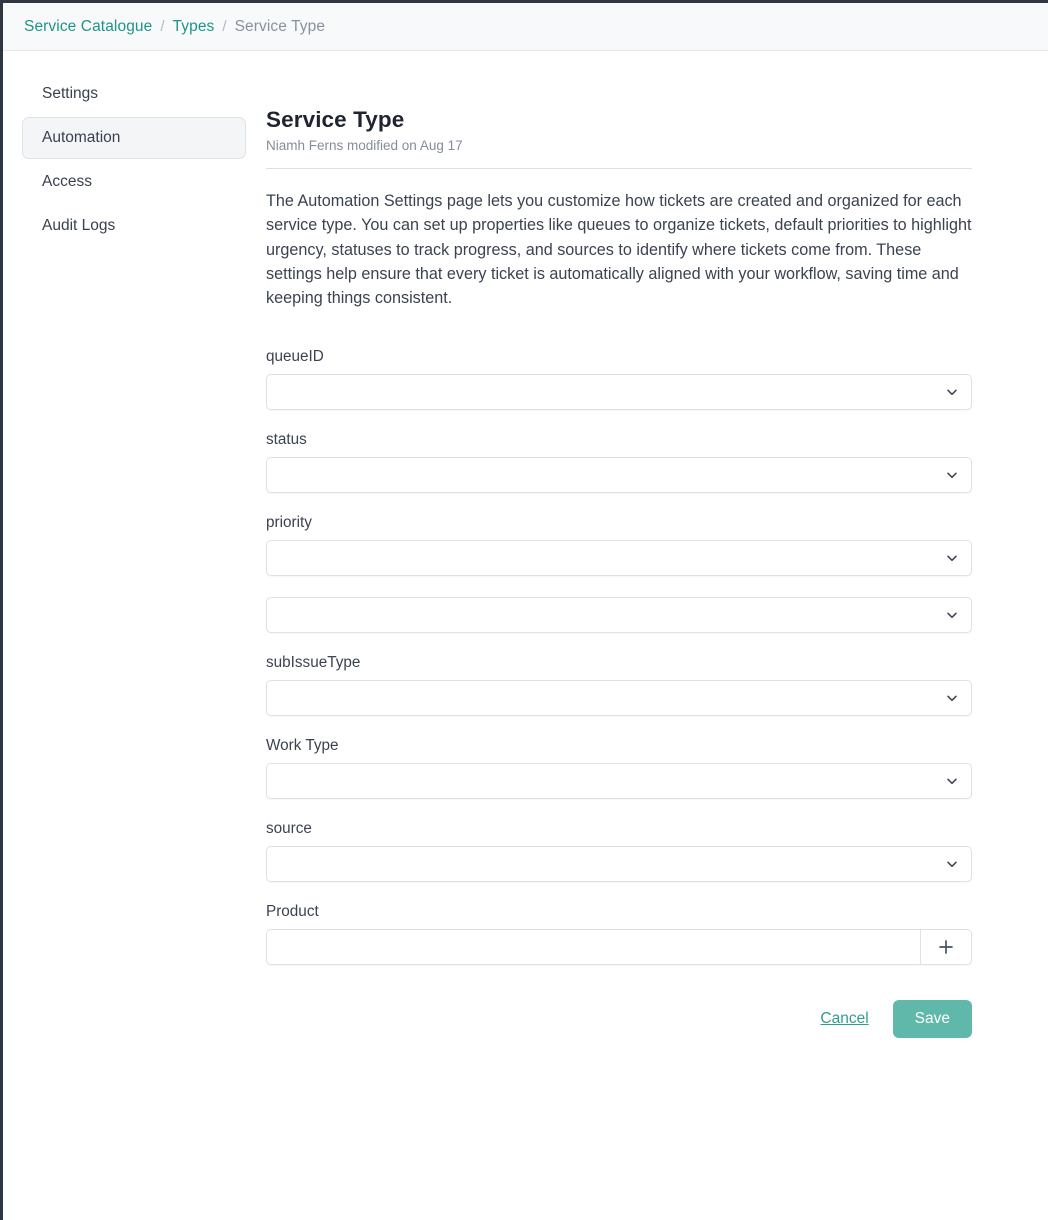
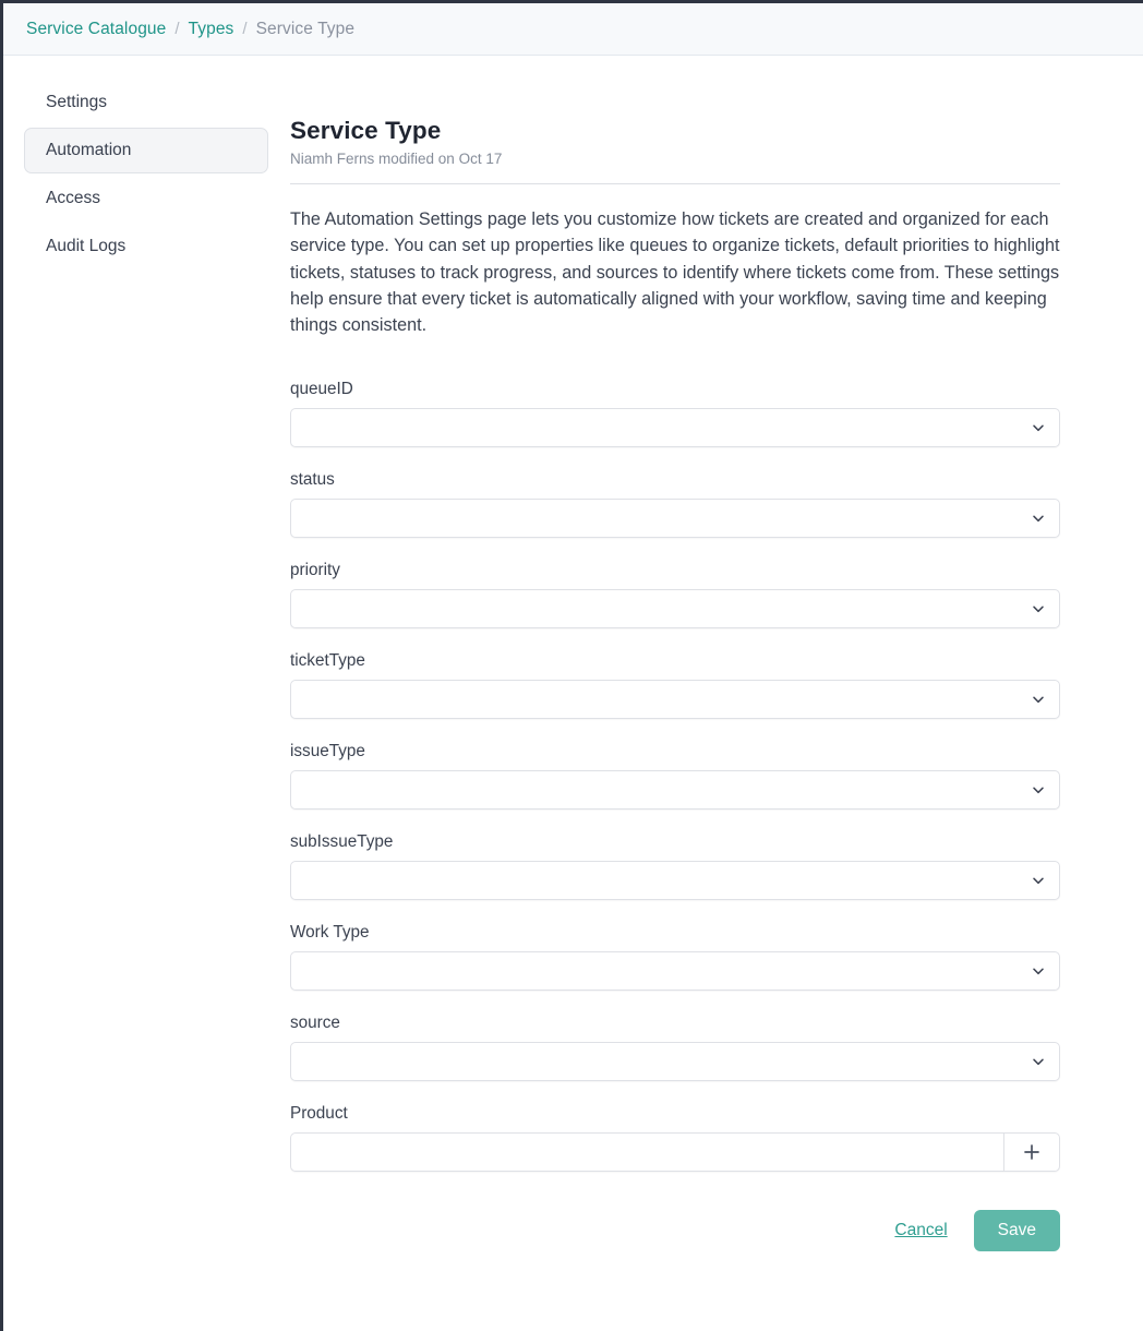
  Service Catalogue
  /
  Types
  /
  Service Type
  Settings
  Automation
  Access
  Audit Logs
  Service Type
- Niamh Ferns modified on Aug 17
+ Niamh Ferns modified on Oct 17
- The Automation Settings page lets you customize how tickets are created and organized for each service type. You can set up properties like queues to organize tickets, default priorities to highlight urgency, statuses to track progress, and sources to identify where tickets come from. These settings help ensure that every ticket is automatically aligned with your workflow, saving time and keeping things consistent.
+ The Automation Settings page lets you customize how tickets are created and organized for each service type. You can set up properties like queues to organize tickets, default priorities to highlight tickets, statuses to track progress, and sources to identify where tickets come from. These settings help ensure that every ticket is automatically aligned with your workflow, saving time and keeping things consistent.
  queueID
  status
  priority
+ ticketType
+ issueType
  subIssueType
  Work Type
  source
  Product
  Cancel
  Save
